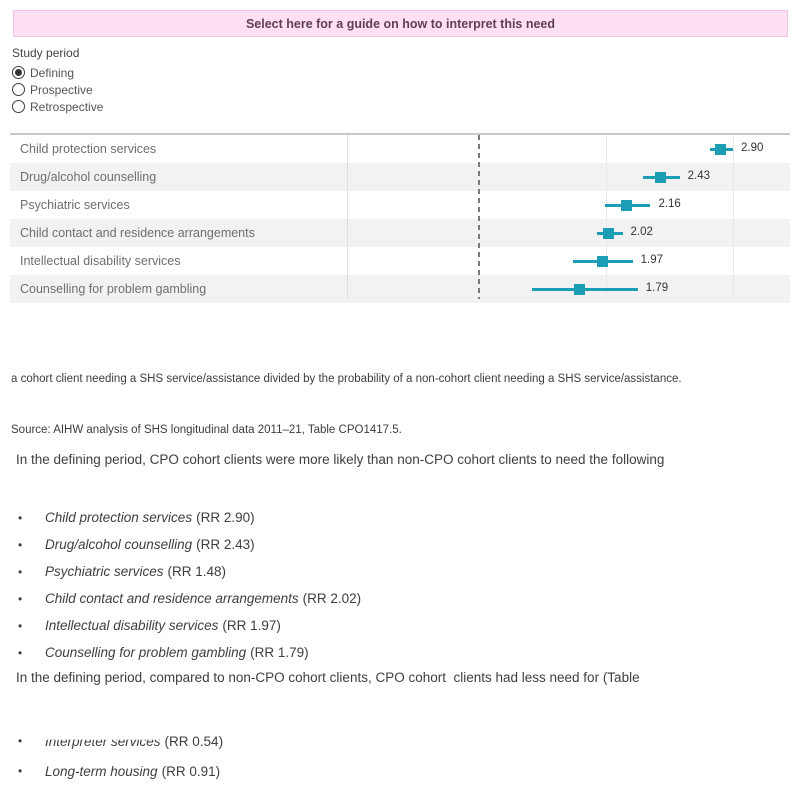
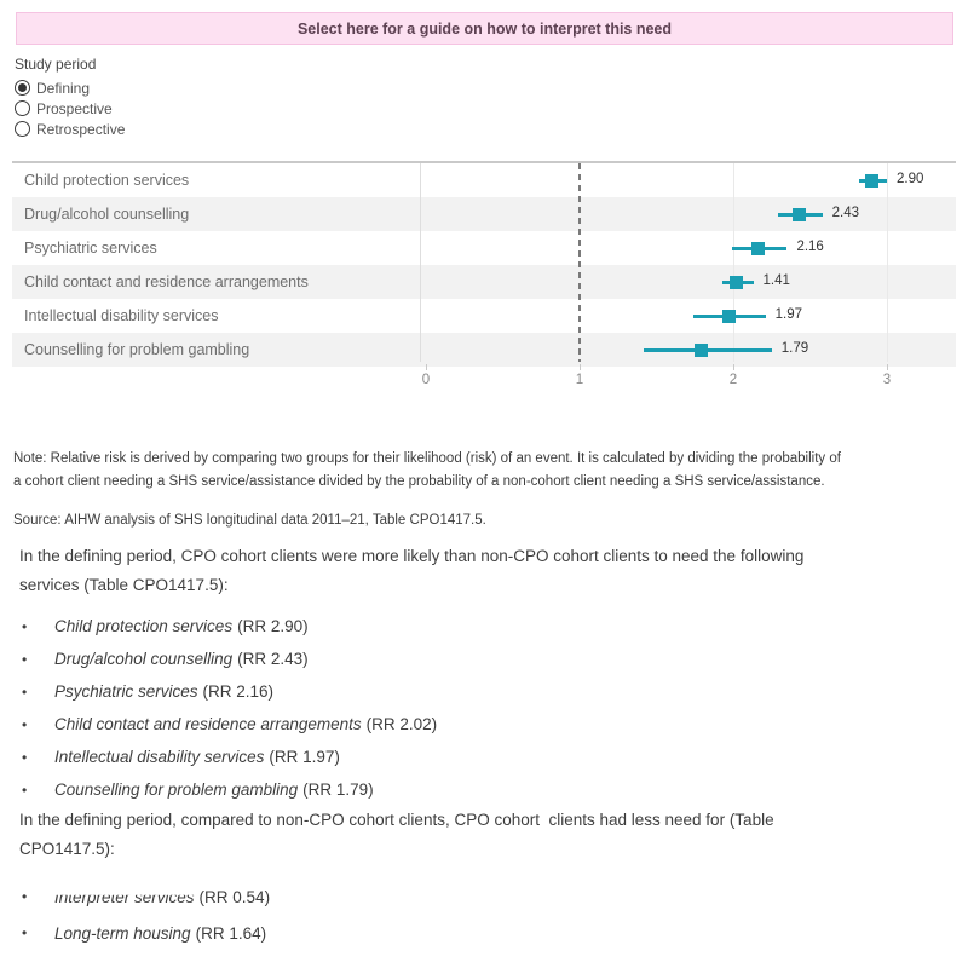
  Select here for a guide on how to interpret this need
  Study period
  Defining
  Prospective
  Retrospective
  Child protection services
  Drug/alcohol counselling
  Psychiatric services
  Child contact and residence arrangements
  Intellectual disability services
  Counselling for problem gambling
  2.90
  2.43
  2.16
- 2.02
+ 1.41
  1.97
  1.79
+ 0
+ 1
+ 2
+ 3
+ Note: Relative risk is derived by comparing two groups for their likelihood (risk) of an event. It is calculated by dividing the probability of
  a cohort client needing a SHS service/assistance divided by the probability of a non-cohort client needing a SHS service/assistance.
  Source: AIHW analysis of SHS longitudinal data 2011–21, Table CPO1417.5.
  In the defining period, CPO cohort clients were more likely than non-CPO cohort clients to need the following
+ services (Table CPO1417.5):
  •
  Child protection services
  (RR 2.90)
  •
  Drug/alcohol counselling
  (RR 2.43)
  •
  Psychiatric services
- (RR 1.48)
+ (RR 2.16)
  •
  Child contact and residence arrangements
  (RR 2.02)
  •
  Intellectual disability services
  (RR 1.97)
  •
  Counselling for problem gambling
  (RR 1.79)
  In the defining period, compared to non-CPO cohort clients, CPO cohort clients had less need for (Table
+ CPO1417.5):
  •
  Interpreter services
  (RR 0.54)
  •
  Long-term housing
- (RR 0.91)
+ (RR 1.64)
